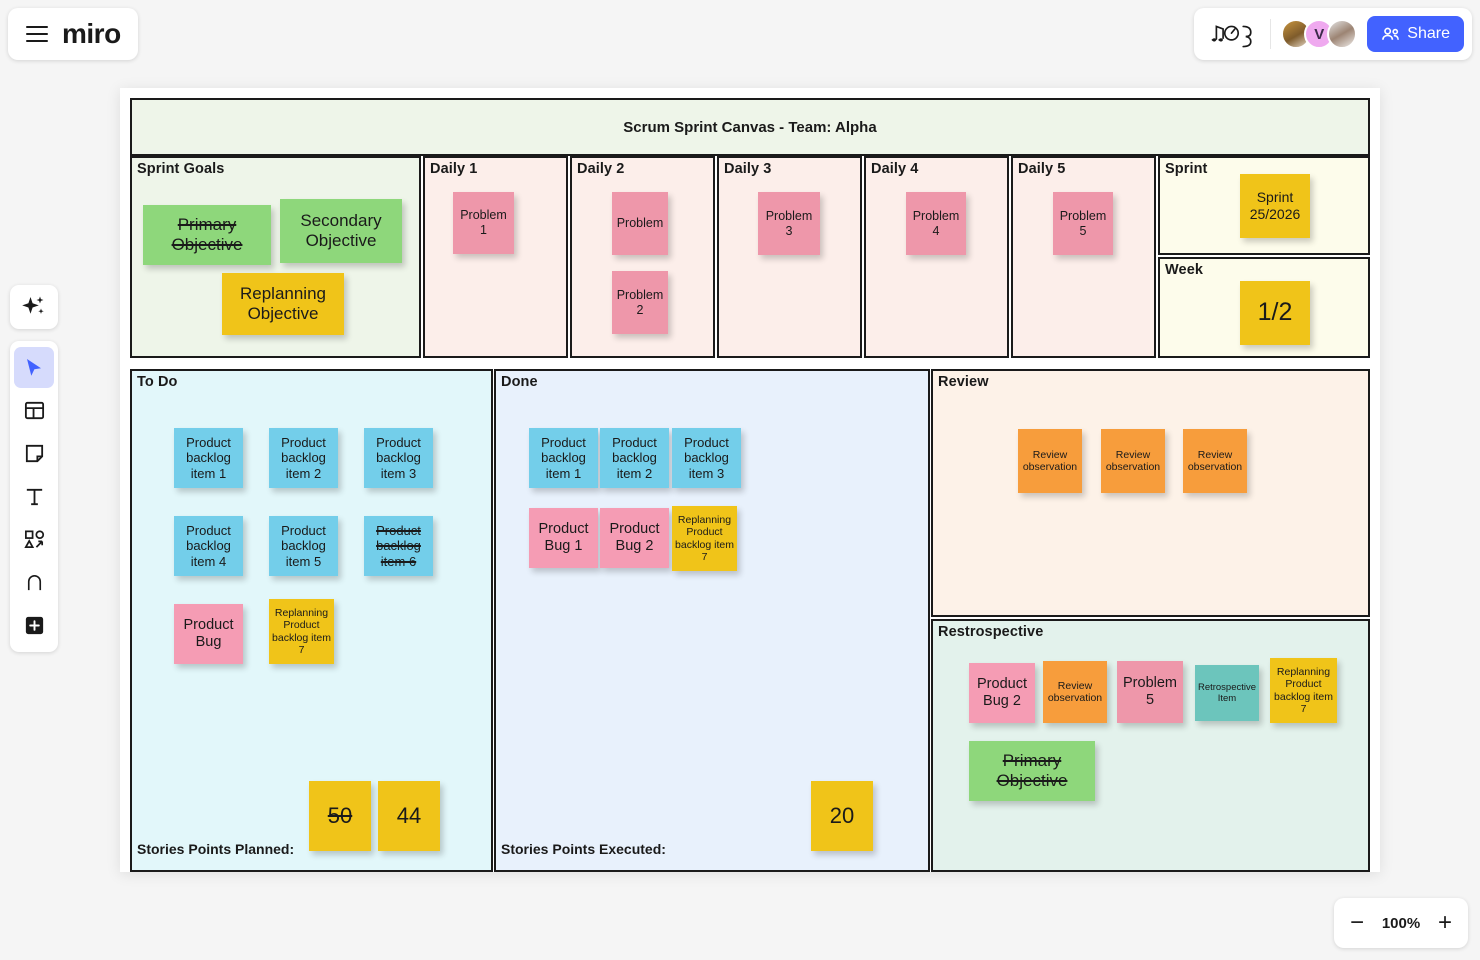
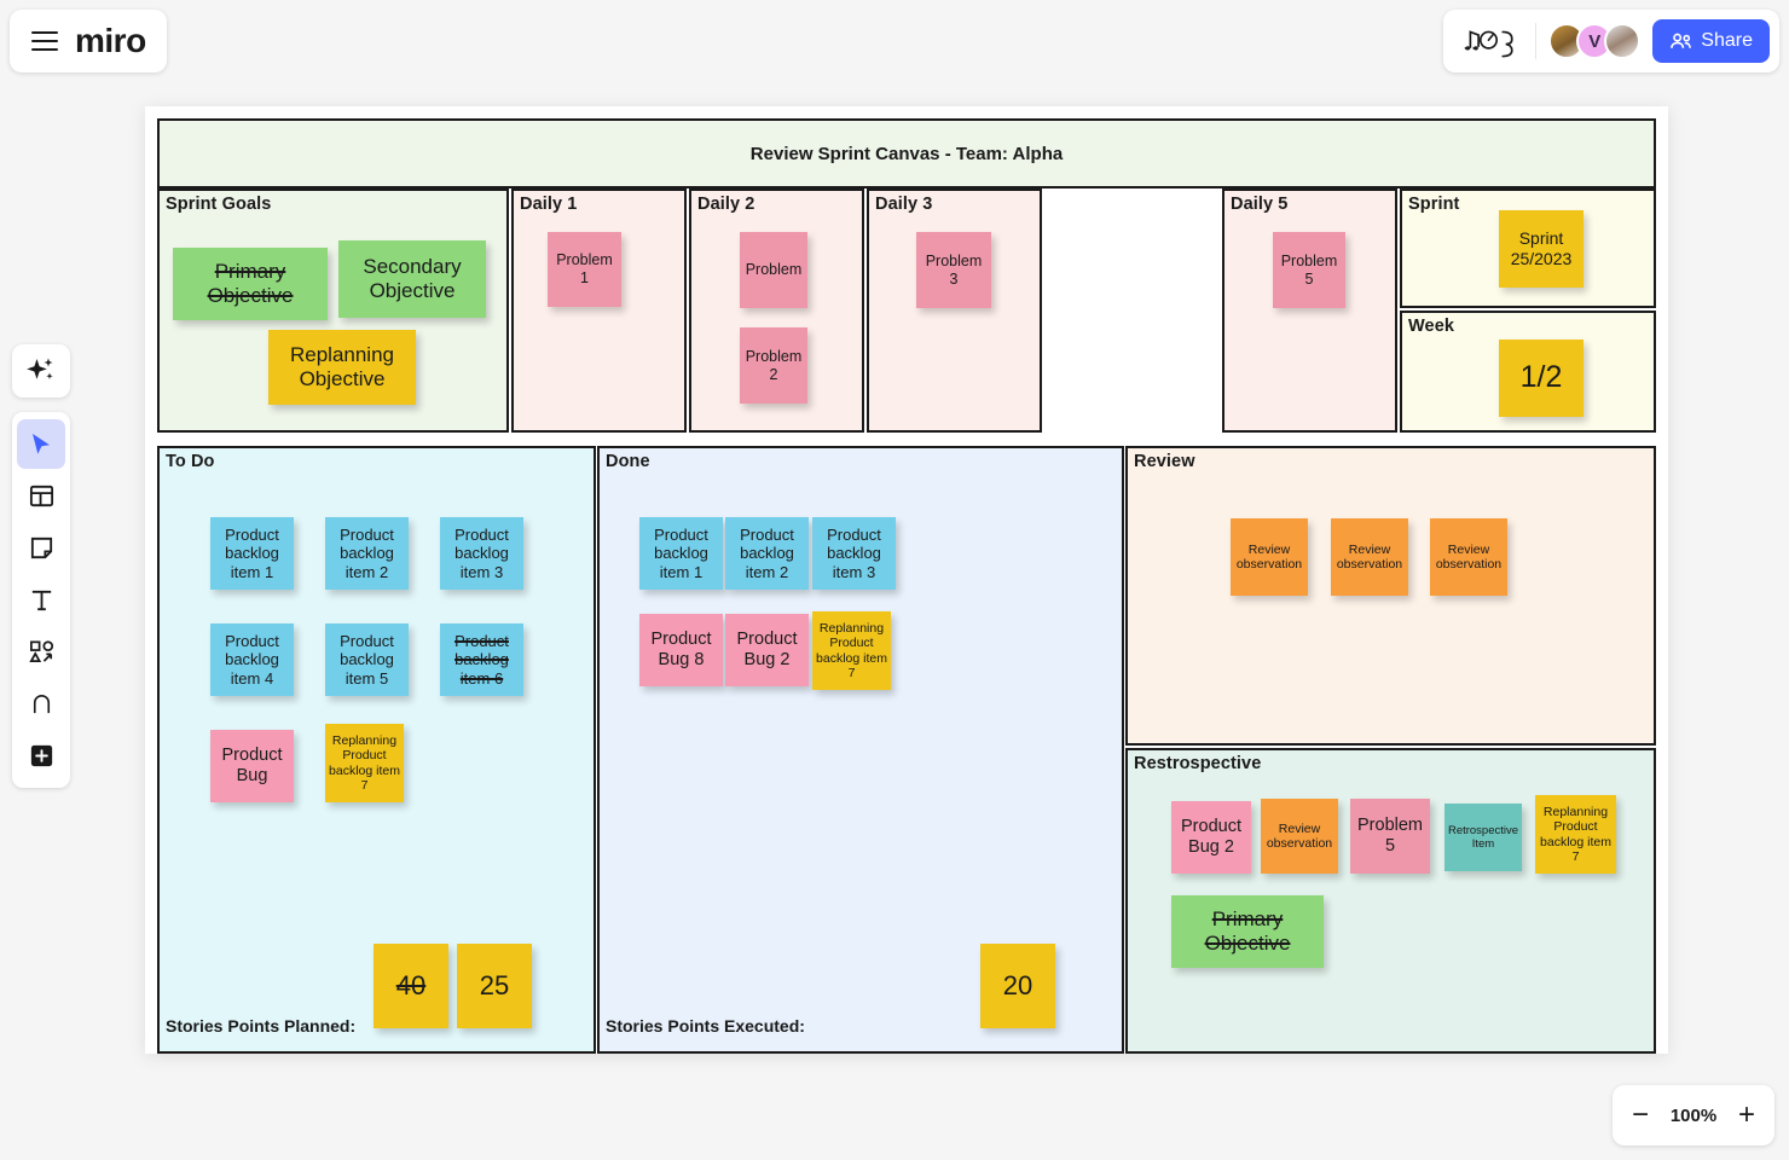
  miro
  V
  Share
  −
  100%
  +
- Scrum Sprint Canvas - Team: Alpha
+ Review Sprint Canvas - Team: Alpha
  Sprint Goals
  Primary Objective
  Secondary Objective
  Replanning Objective
  Daily 1
  Problem 1
  Daily 2
  Problem
  Problem 2
  Daily 3
  Problem 3
- Daily 4
- Problem 4
  Daily 5
  Problem 5
  Sprint
- Sprint 25/2026
+ Sprint 25/2023
  Week
  1/2
  To Do
  Product backlog item 1
  Product backlog item 2
  Product backlog item 3
  Product backlog item 4
  Product backlog item 5
  Product backlog item 6
  Product Bug
  Replanning Product backlog item 7
  Stories Points Planned:
- 50
+ 40
- 44
+ 25
  Done
  Product backlog item 1
  Product backlog item 2
  Product backlog item 3
- Product Bug 1
+ Product Bug 8
  Product Bug 2
  Replanning Product backlog item 7
  Stories Points Executed:
  20
  Review
  Review observation
  Review observation
  Review observation
  Restrospective
  Product Bug 2
  Review observation
  Problem 5
  Retrospective Item
  Replanning Product backlog item 7
  Primary Objective
